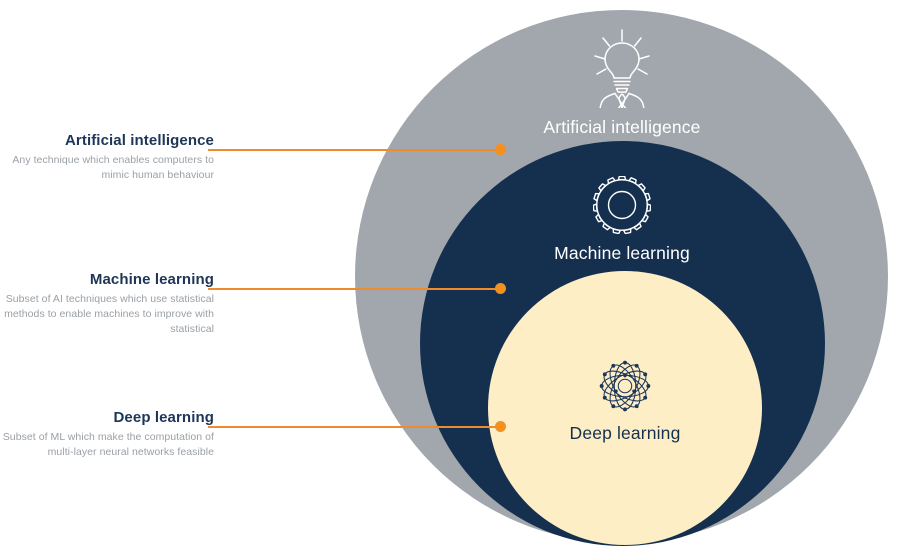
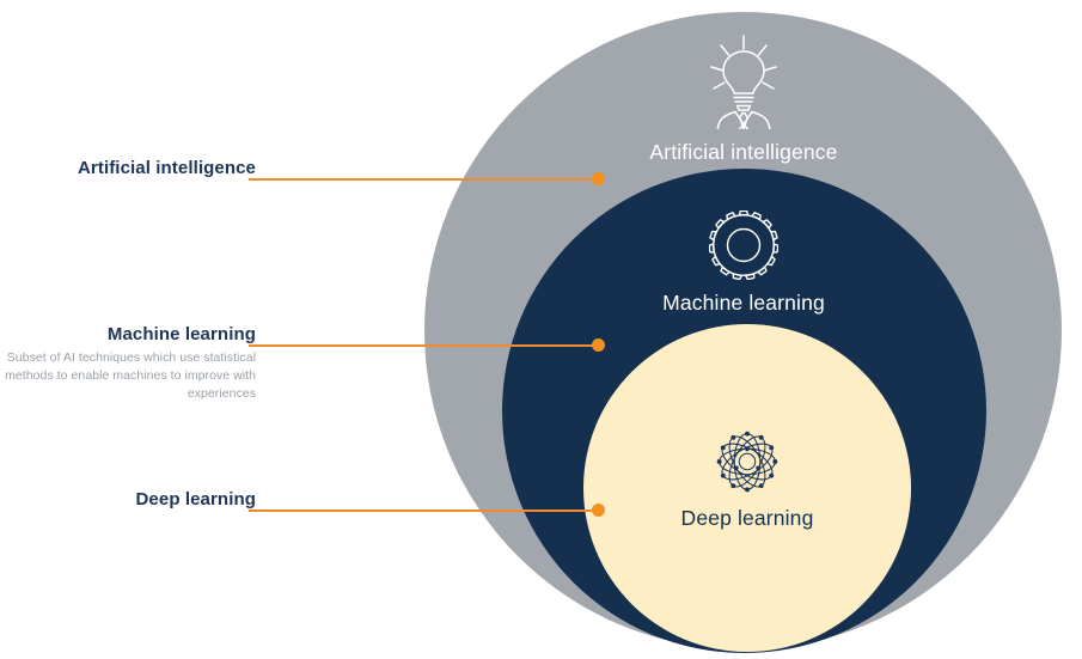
  Artificial intelligence
  Machine learning
  Deep learning
  Artificial intelligence
- Any technique which enables computers to mimic human behaviour
  Machine learning
- Subset of AI techniques which use statistical methods to enable machines to improve with statistical
+ Subset of AI techniques which use statistical methods to enable machines to improve with experiences
  Deep learning
- Subset of ML which make the computation of multi-layer neural networks feasible
